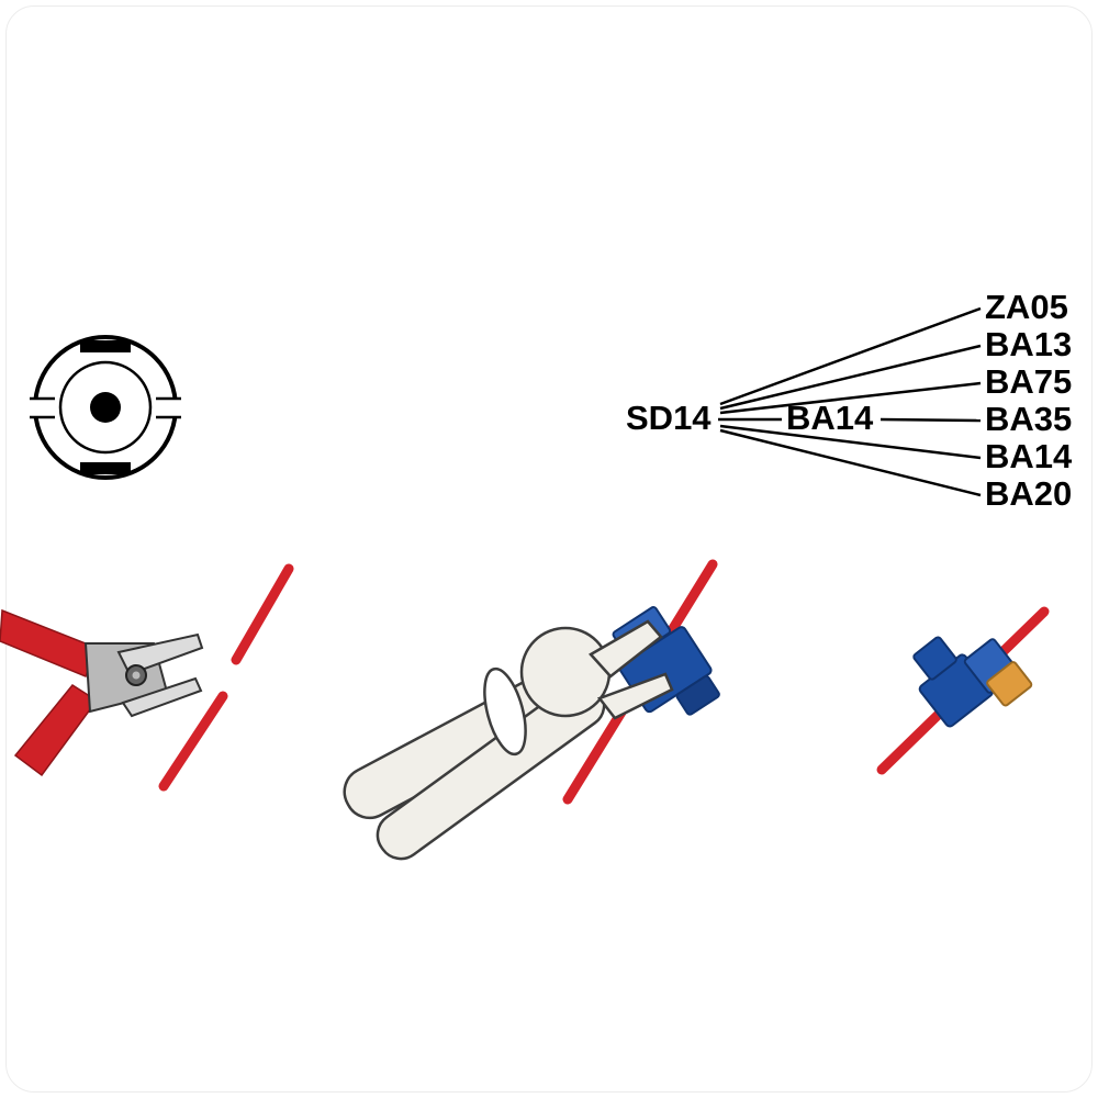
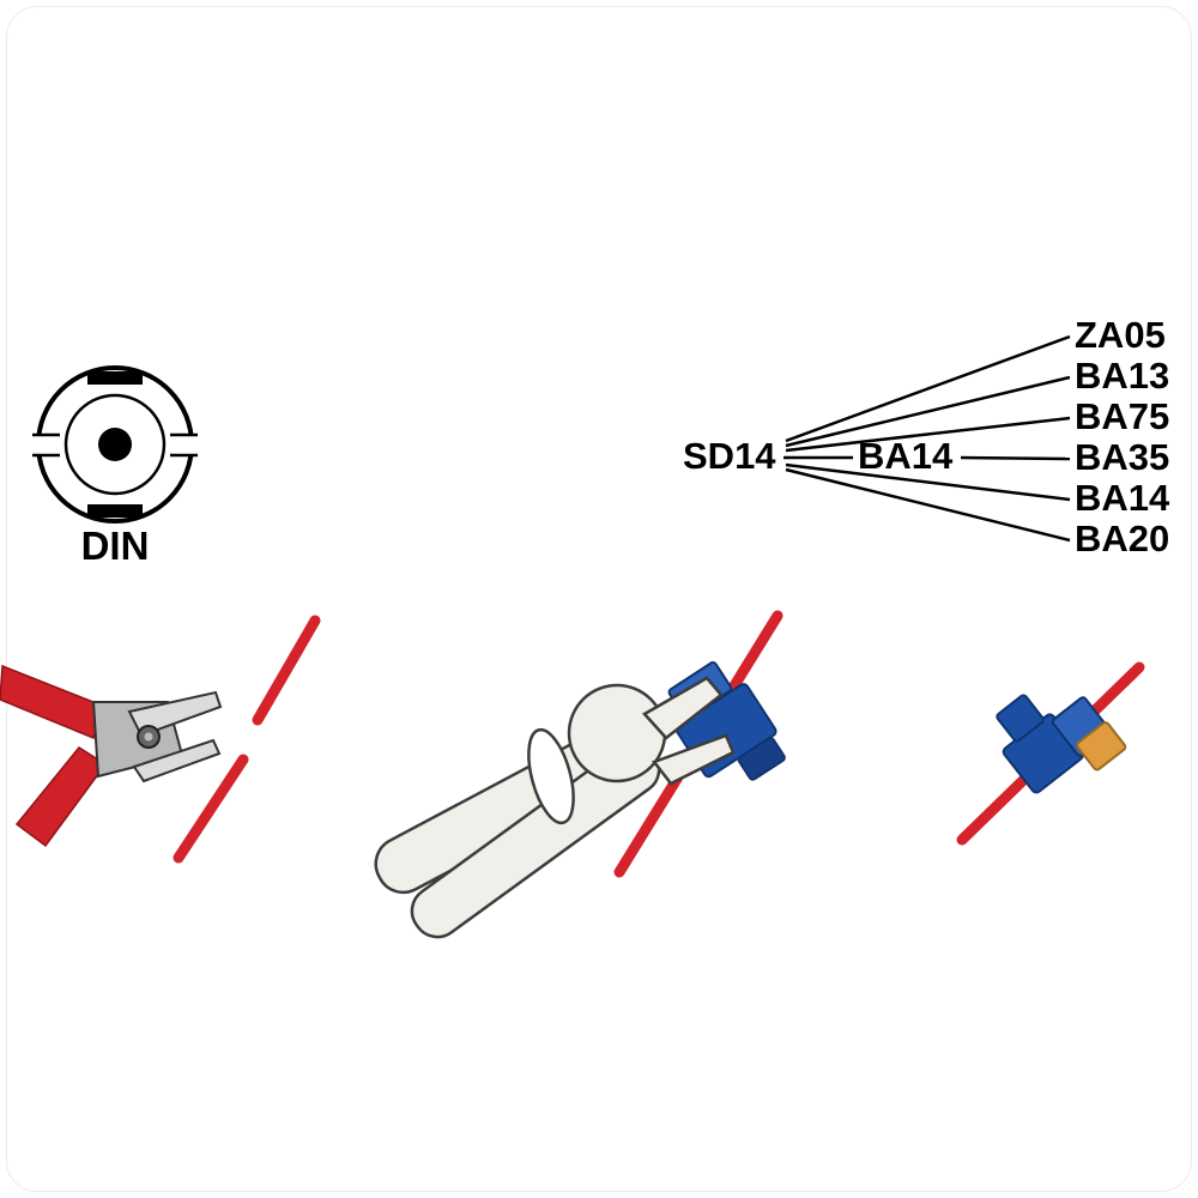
+ DIN
  SD14
  BA14
  ZA05
  BA13
  BA75
  BA35
  BA14
  BA20
